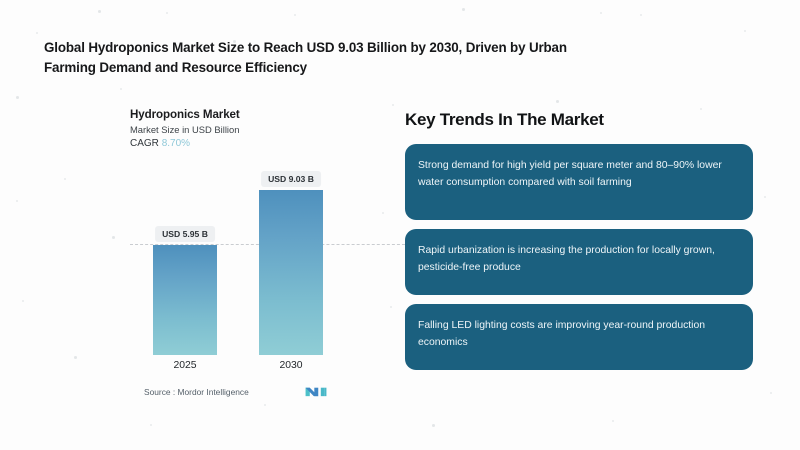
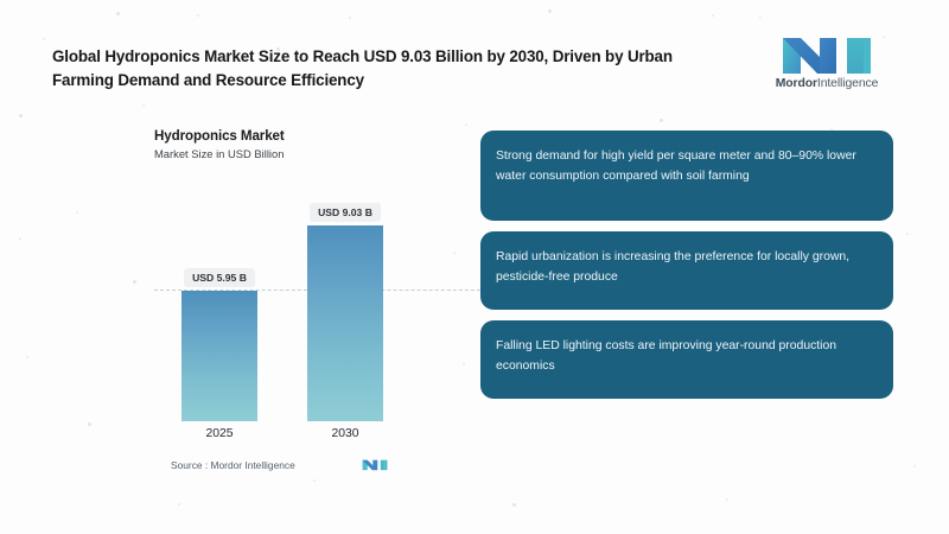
  Global Hydroponics Market Size to Reach USD 9.03 Billion by 2030, Driven by Urban Farming Demand and Resource Efficiency
+ MordorIntelligence
  Hydroponics Market
  Market Size in USD Billion
- CAGR 8.70%
  USD 5.95 B
  USD 9.03 B
  2025
  2030
  Source : Mordor Intelligence
- Key Trends In The Market
  Strong demand for high yield per square meter and 80–90% lower water consumption compared with soil farming
- Rapid urbanization is increasing the production for locally grown, pesticide-free produce
+ Rapid urbanization is increasing the preference for locally grown, pesticide-free produce
  Falling LED lighting costs are improving year-round production economics
